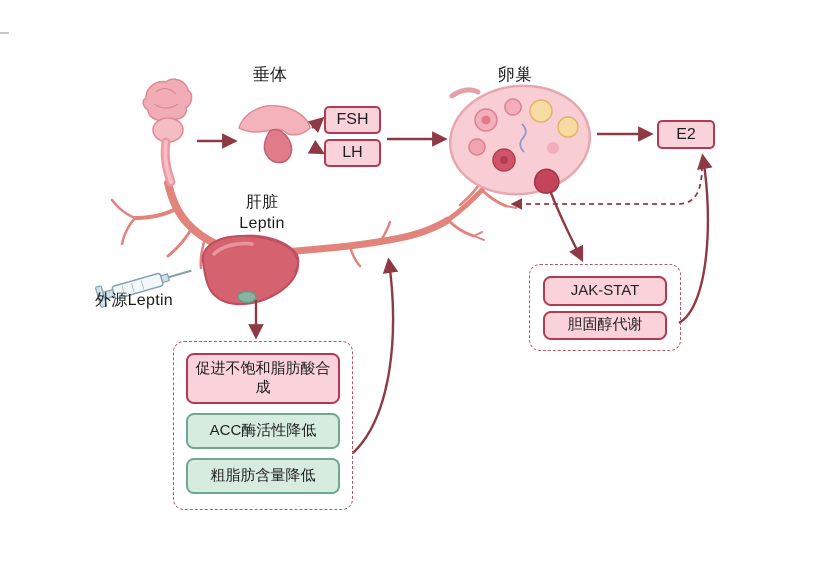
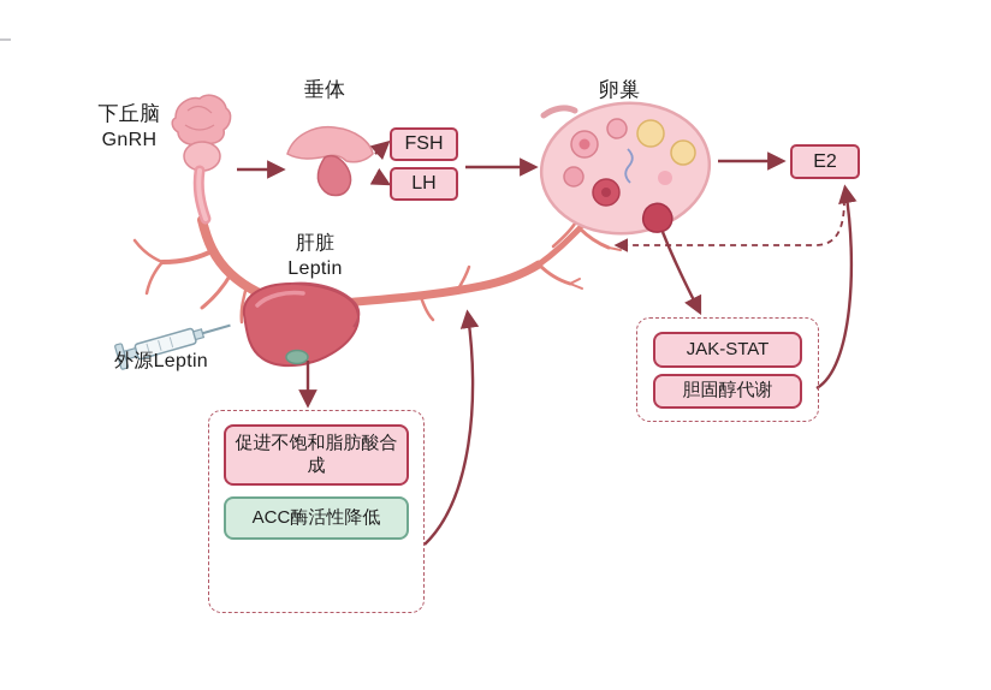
+ 下丘脑
+ GnRH
  垂体
  卵巢
  肝脏
  Leptin
  外源Leptin
  FSH
  LH
  E2
  JAK-STAT
  胆固醇代谢
  促进不饱和脂肪酸合成
  ACC酶活性降低
- 粗脂肪含量降低
